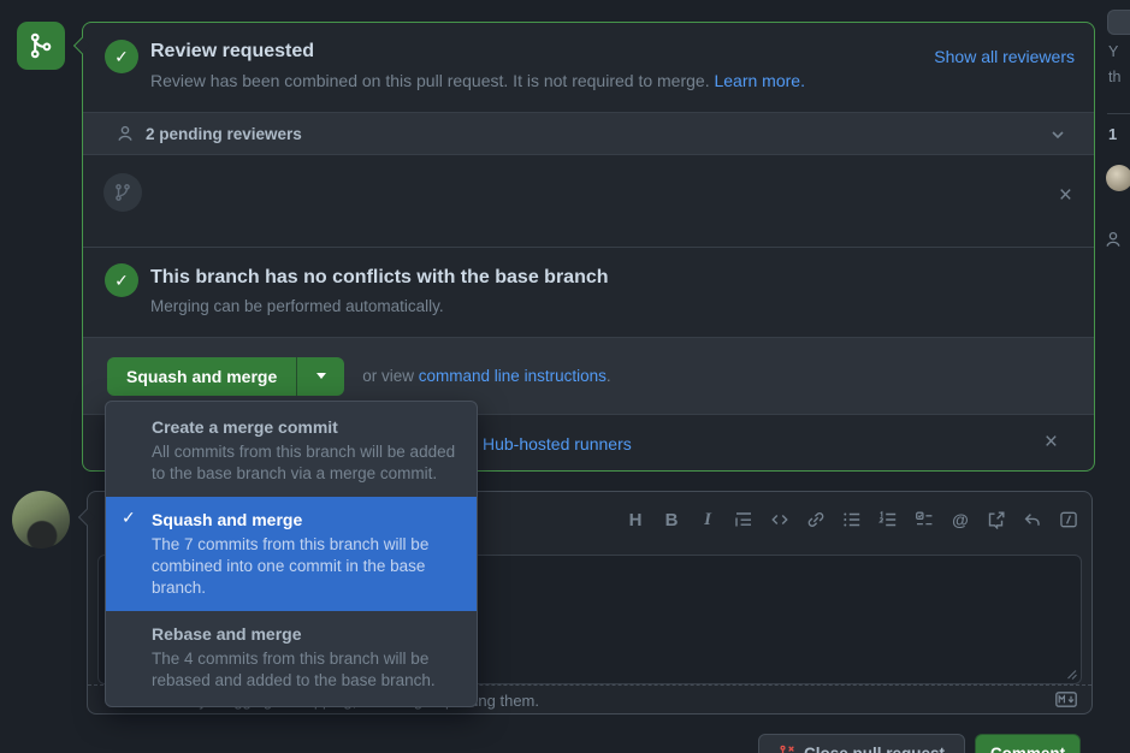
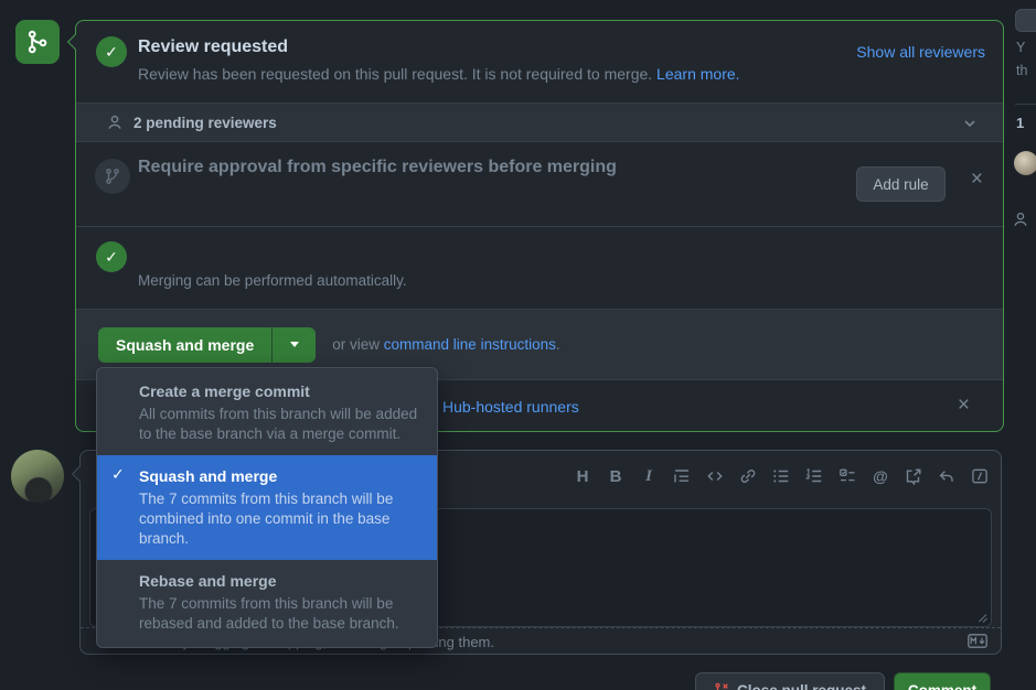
  ✓
  Review requested
  Show all reviewers
- Review has been combined on this pull request. It is not required to merge. Learn more.
+ Review has been requested on this pull request. It is not required to merge. Learn more.
  2 pending reviewers
+ Require approval from specific reviewers before merging
+ Add rule
  ×
  ✓
- This branch has no conflicts with the base branch
  Merging can be performed automatically.
  Squash and merge
  or view command line instructions.
  Hub-hosted runners
  ×
  H
  B
  I
  @
  Create a merge commit
  All commits from this branch will be added to the base branch via a merge commit.
  ✓
  Squash and merge
  The 7 commits from this branch will be combined into one commit in the base branch.
  Rebase and merge
- The 4 commits from this branch will be rebased and added to the base branch.
+ The 7 commits from this branch will be rebased and added to the base branch.
  Y
  th
  1
